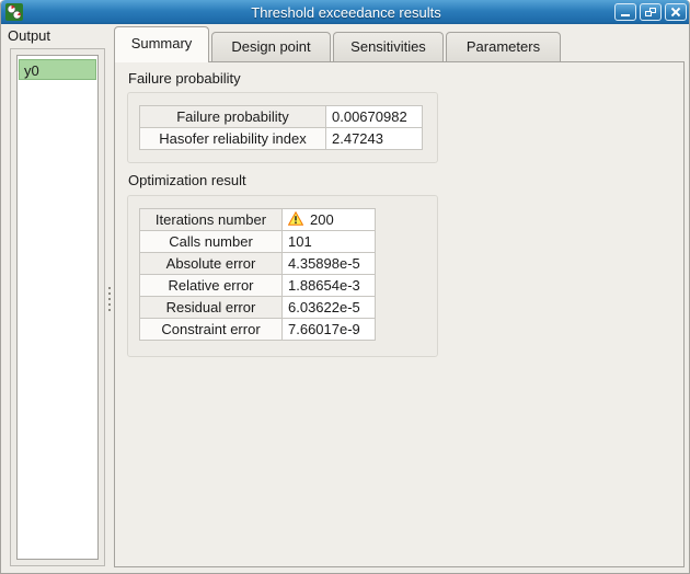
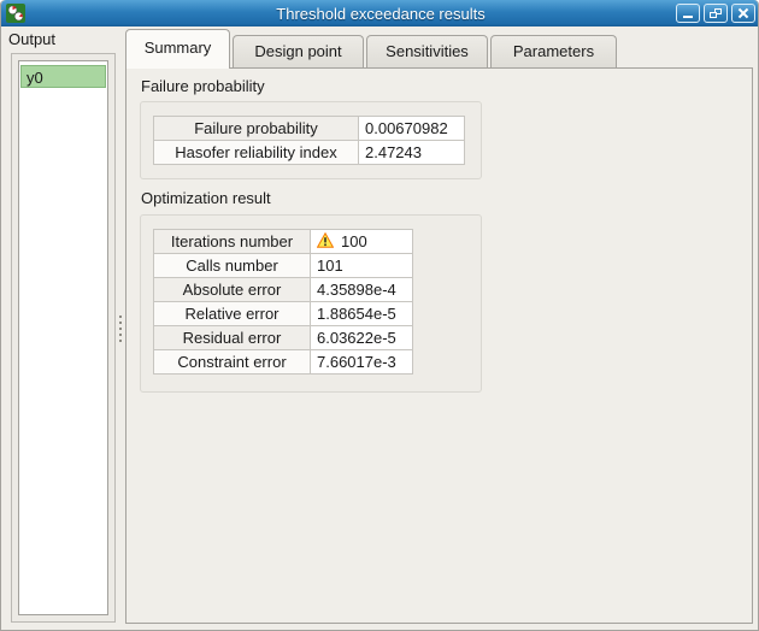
  Threshold exceedance results
  Output
  y0
  Summary
  Design point
  Sensitivities
  Parameters
  Failure probability
  Failure probability	0.00670982
  Hasofer reliability index	2.47243
  Optimization result
- Iterations number	200
+ Iterations number	100
  Calls number	101
- Absolute error	4.35898e-5
+ Absolute error	4.35898e-4
- Relative error	1.88654e-3
+ Relative error	1.88654e-5
  Residual error	6.03622e-5
- Constraint error	7.66017e-9
+ Constraint error	7.66017e-3
